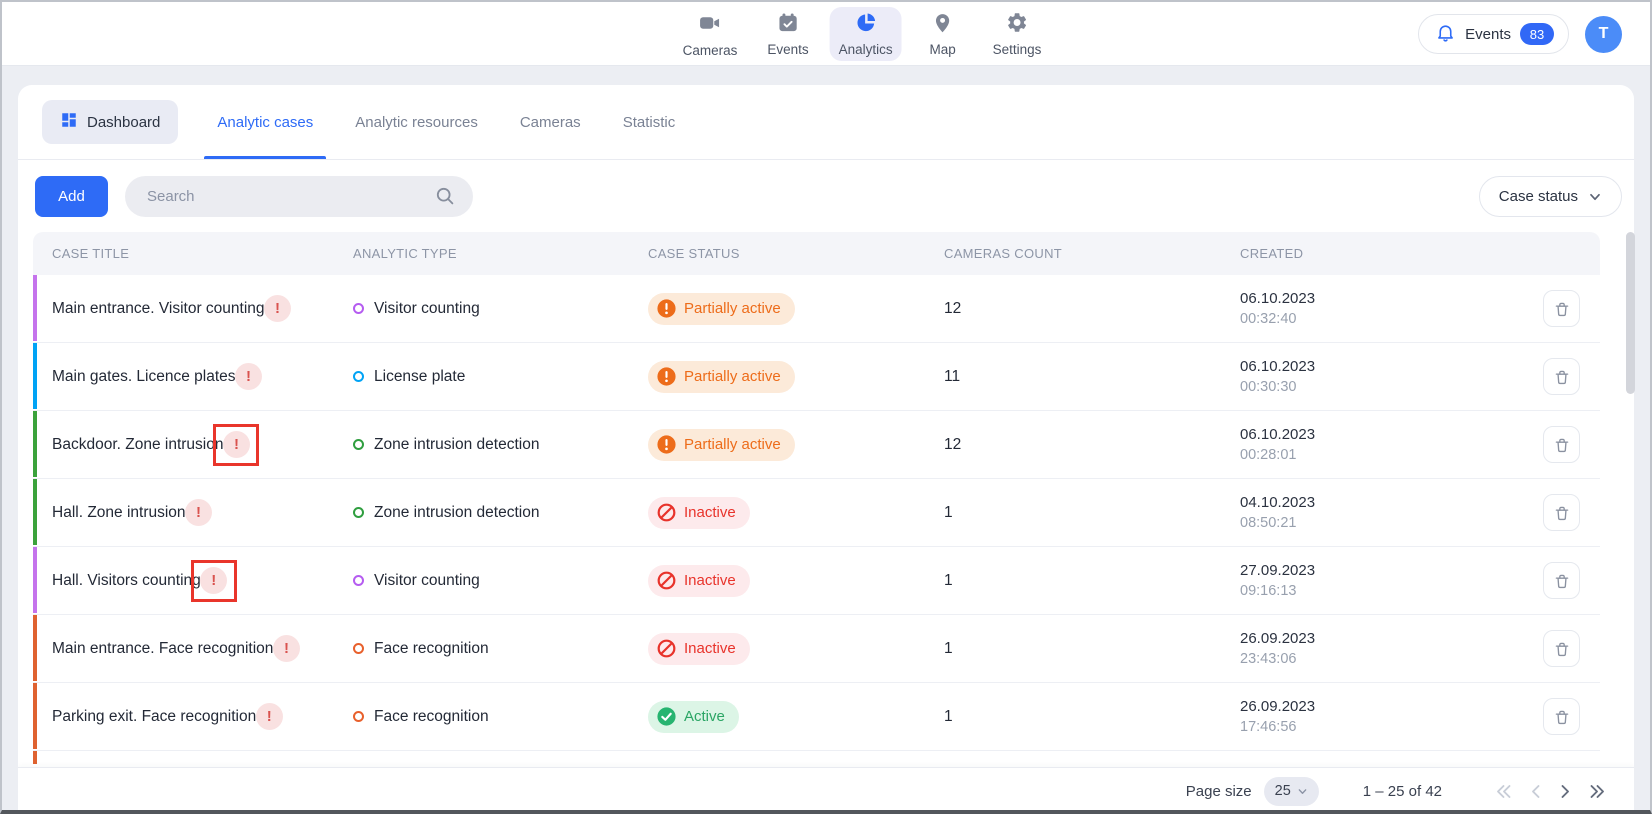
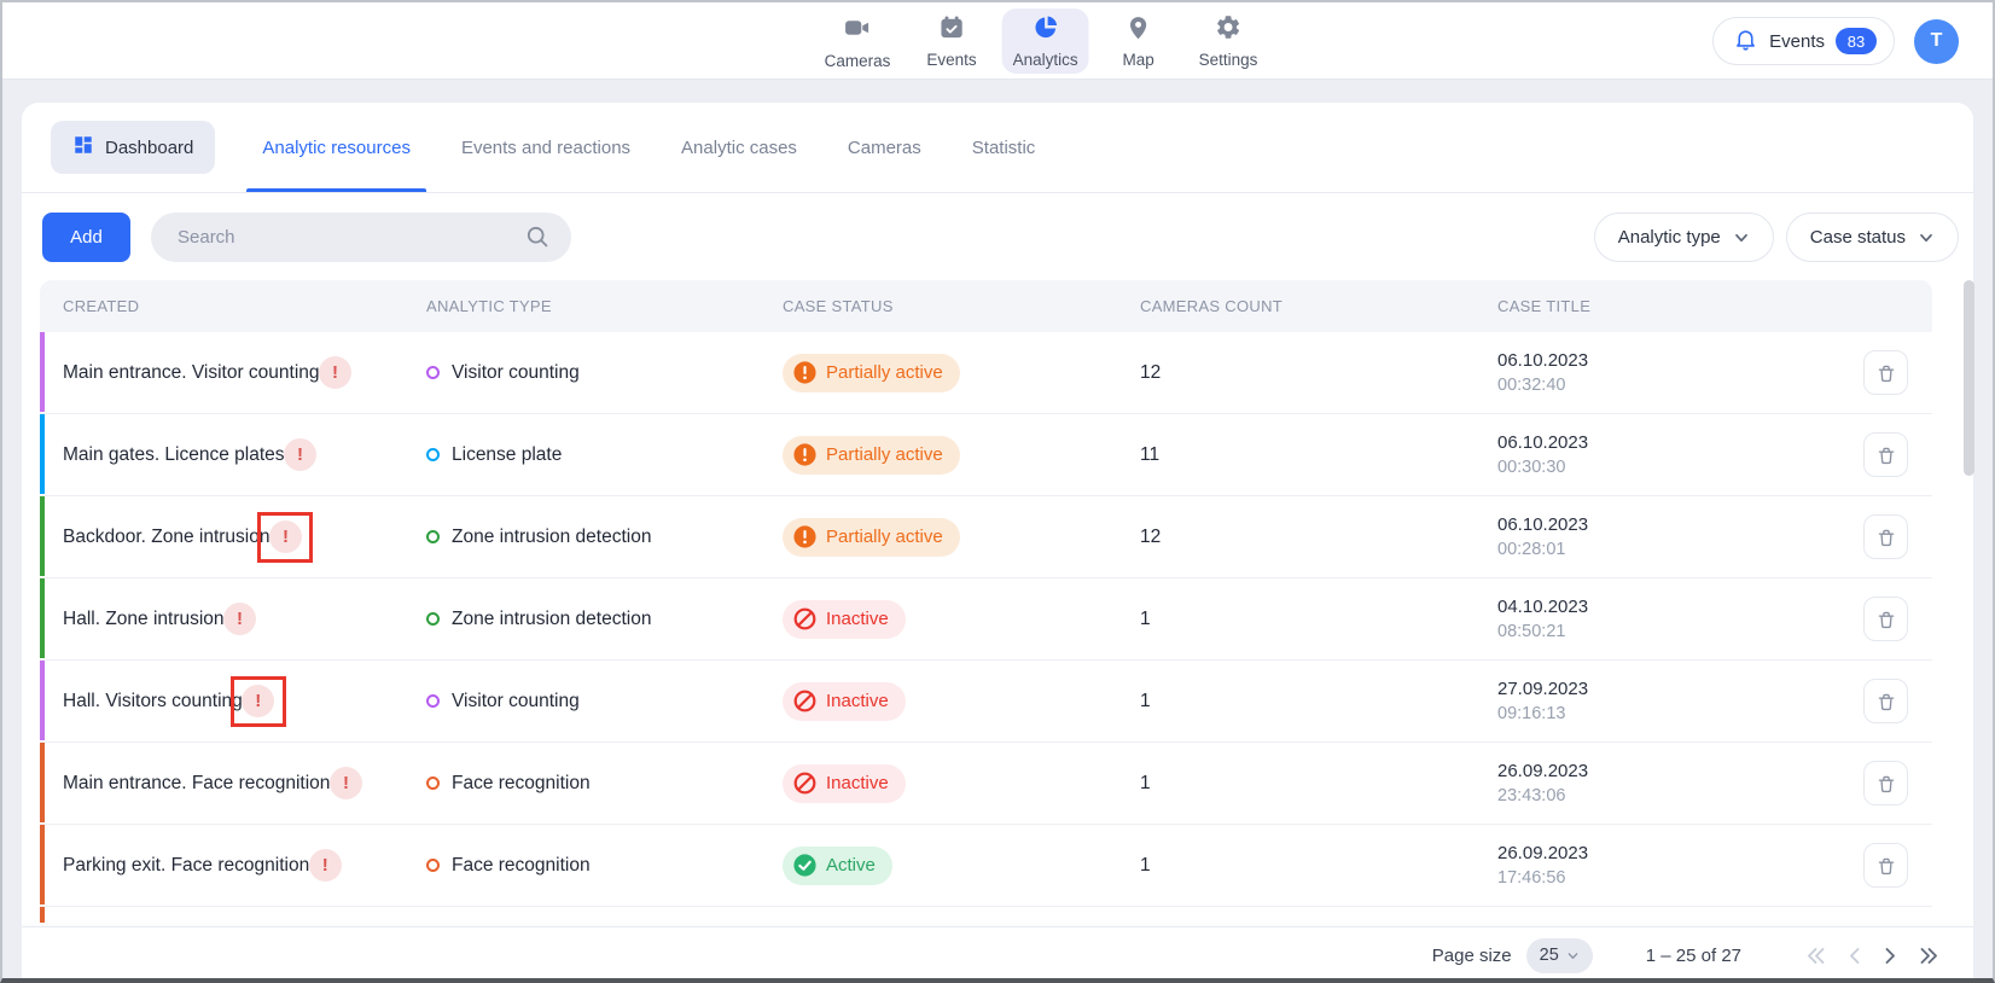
  Cameras
  Events
  Analytics
  Map
  Settings
  Events
  83
  T
  Dashboard
- Analytic cases
+ Analytic resources
+ Events and reactions
- Analytic resources
+ Analytic cases
  Cameras
  Statistic
  Add
  Search
+ Analytic type
  Case status
- CASE TITLE
+ CREATED
  ANALYTIC TYPE
  CASE STATUS
  CAMERAS COUNT
- CREATED
+ CASE TITLE
  Main entrance. Visitor counting
  !
  Visitor counting
  Partially active
  12
  06.10.2023
  00:32:40
  Main gates. Licence plates
  !
  License plate
  Partially active
  11
  06.10.2023
  00:30:30
  Backdoor. Zone intrusion
  !
  Zone intrusion detection
  Partially active
  12
  06.10.2023
  00:28:01
  Hall. Zone intrusion
  !
  Zone intrusion detection
  Inactive
  1
  04.10.2023
  08:50:21
  Hall. Visitors counting
  !
  Visitor counting
  Inactive
  1
  27.09.2023
  09:16:13
  Main entrance. Face recognition
  !
  Face recognition
  Inactive
  1
  26.09.2023
  23:43:06
  Parking exit. Face recognition
  !
  Face recognition
  Active
  1
  26.09.2023
  17:46:56
  Page size
  25
- 1 – 25 of 42
+ 1 – 25 of 27
